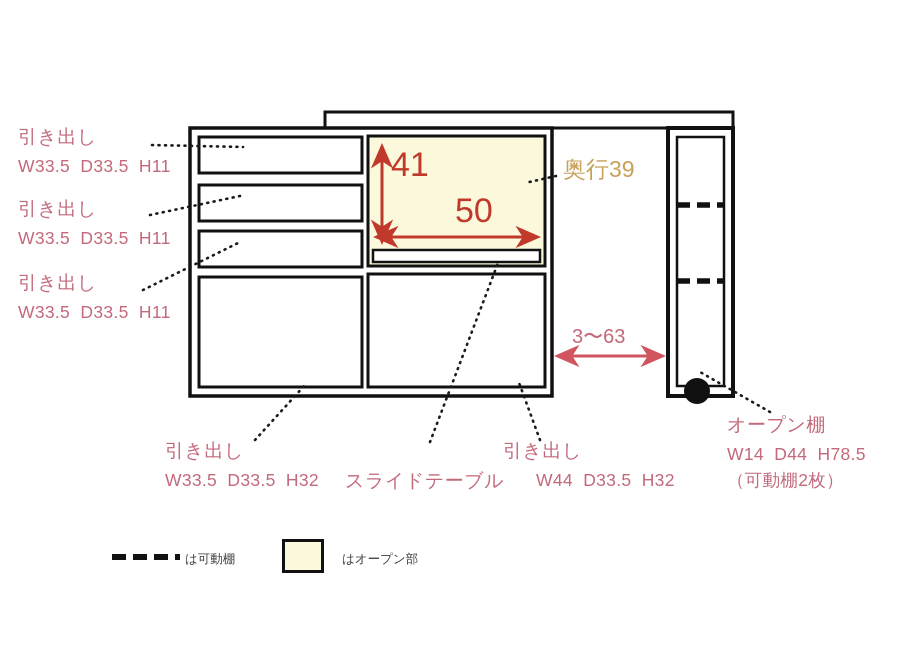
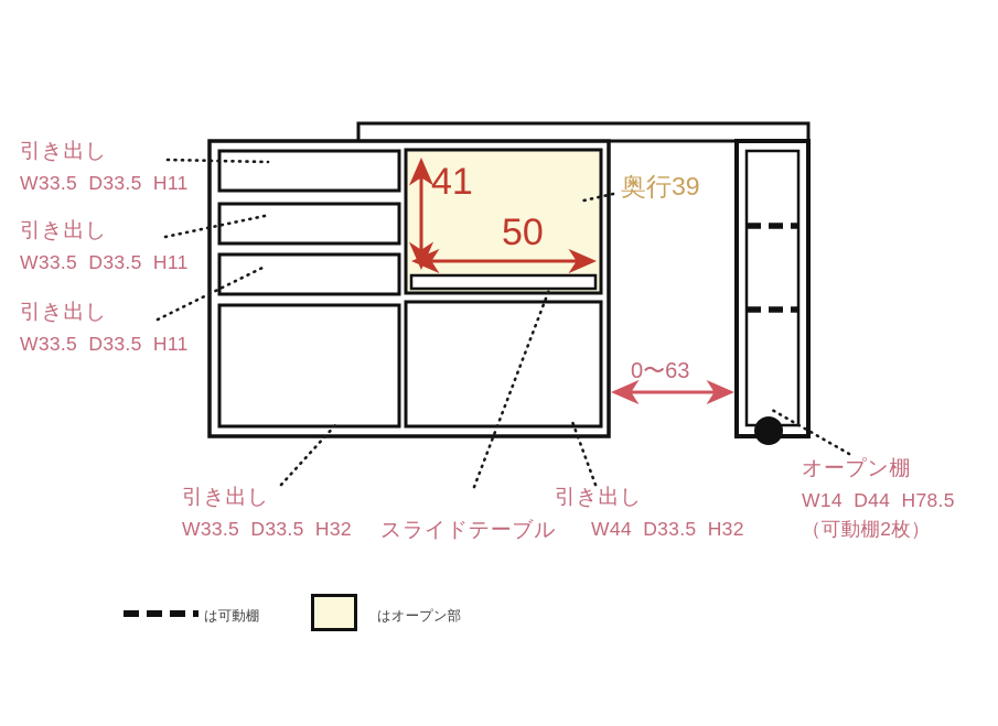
  引き出し
  W33.5 D33.5 H11
  引き出し
  W33.5 D33.5 H11
  引き出し
  W33.5 D33.5 H11
  41
  50
  奥行39
- 3〜63
+ 0〜63
  引き出し
  W33.5 D33.5 H32
  スライドテーブル
  引き出し
  W44 D33.5 H32
  オープン棚
  W14 D44 H78.5
  （可動棚2枚）
  は可動棚
  はオープン部
